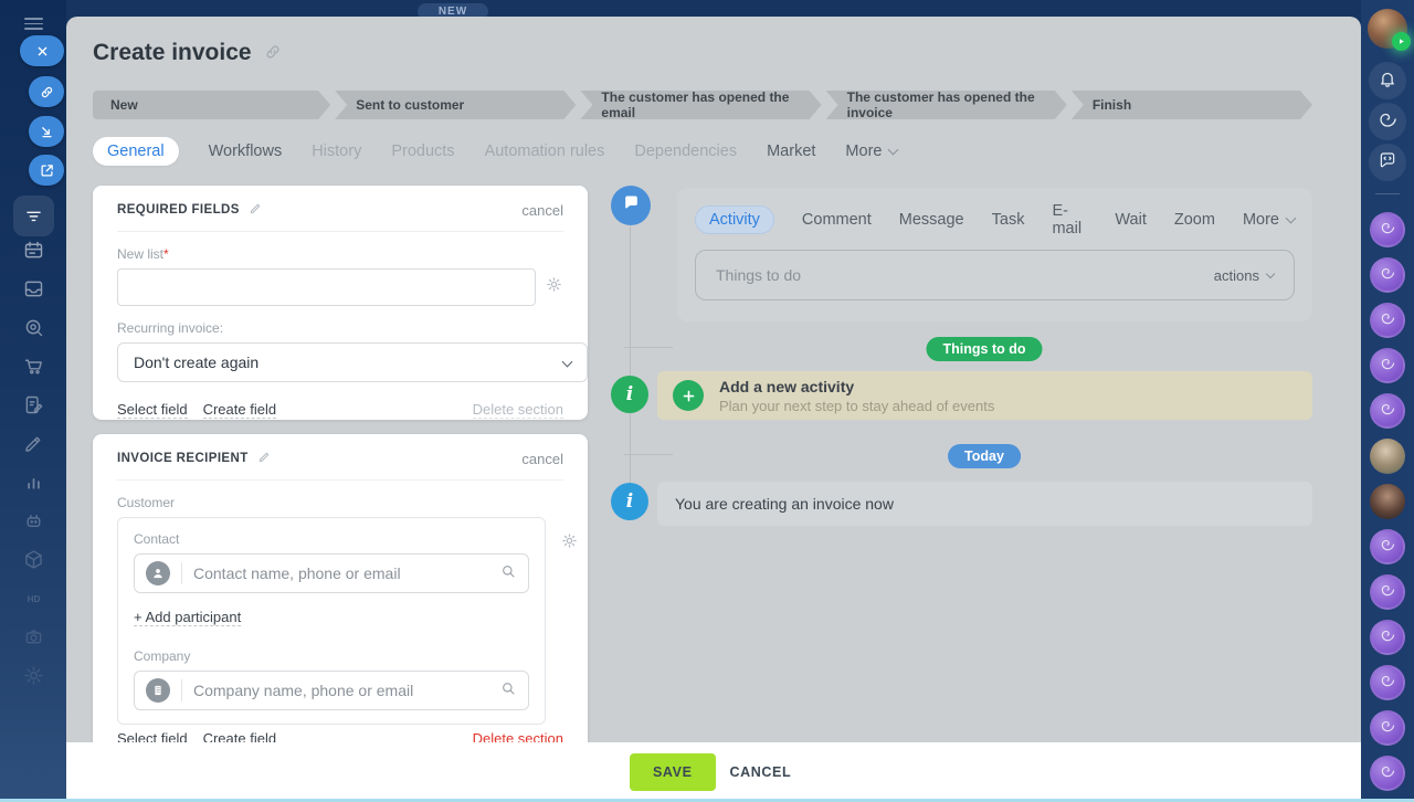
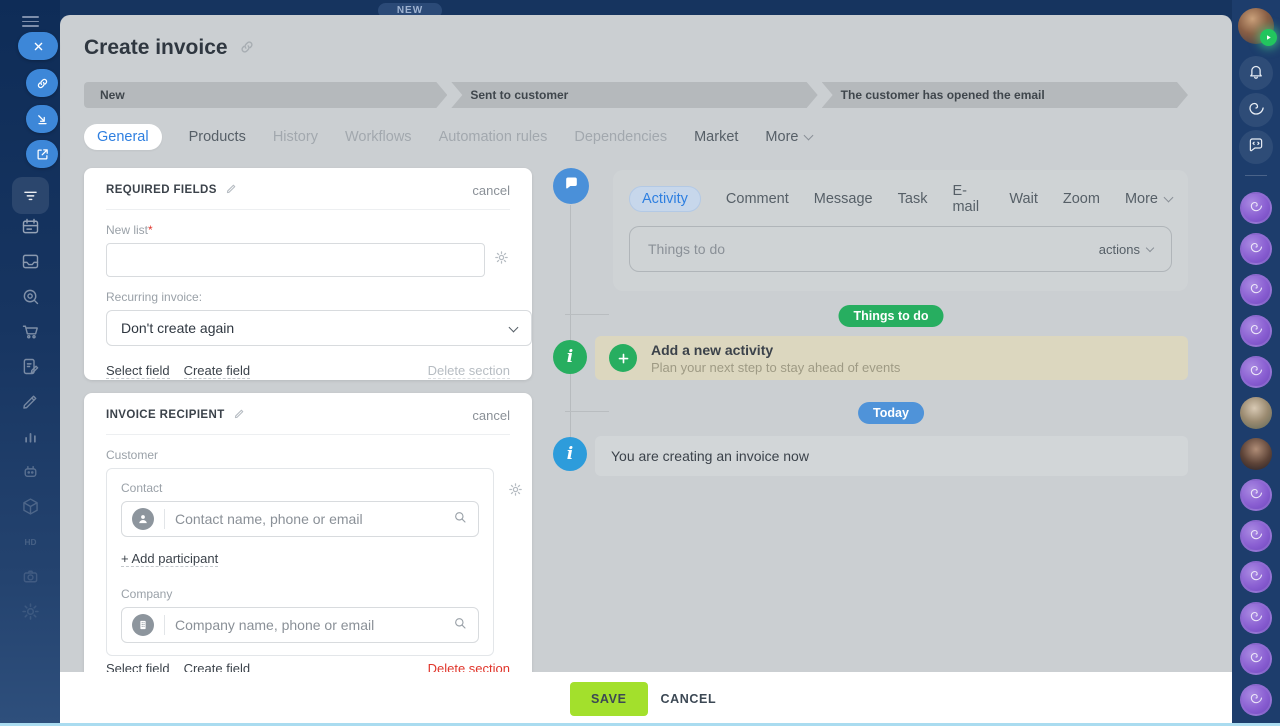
  NEW
  HD
  Create invoice
  New
  Sent to customer
  The customer has opened the email
- The customer has opened the invoice
- Finish
  General
- Workflows
+ Products
  History
- Products
+ Workflows
  Automation rules
  Dependencies
  Market
  More
  REQUIRED FIELDS
  cancel
  New list*
  Recurring invoice:
  Don't create again
  Select field
  Create field
  Delete section
  INVOICE RECIPIENT
  cancel
  Customer
  Contact
  Contact name, phone or email
  + Add participant
  Company
  Company name, phone or email
  Select field
  Create field
  Delete section
  Activity
  Comment
  Message
  Task
  E-mail
  Wait
  Zoom
  More
  Things to do
  actions
  Things to do
  i
  Add a new activity
  Plan your next step to stay ahead of events
  Today
  i
  You are creating an invoice now
  SAVE
  CANCEL
